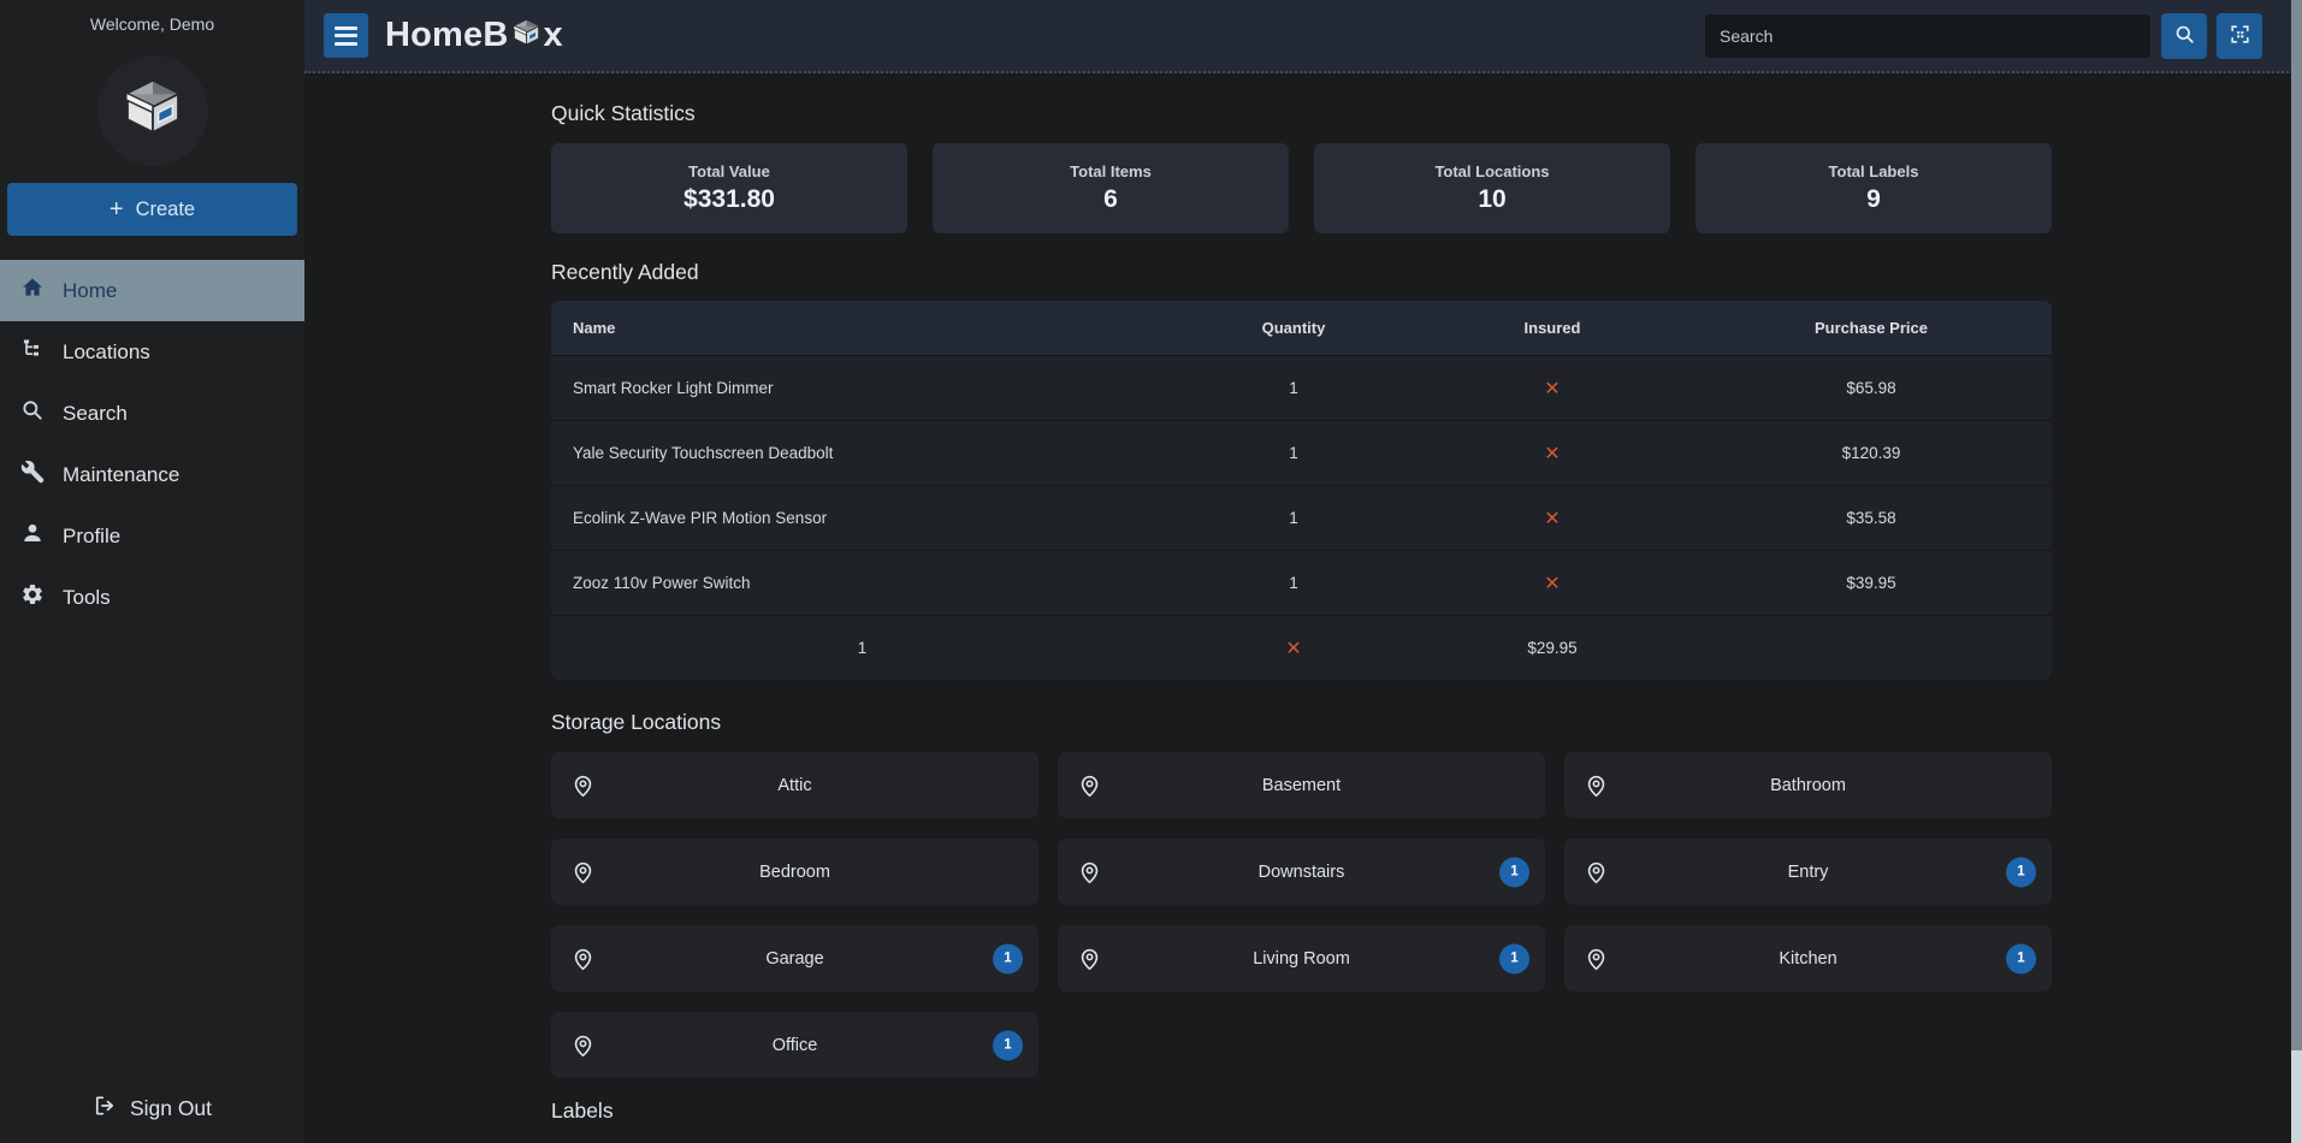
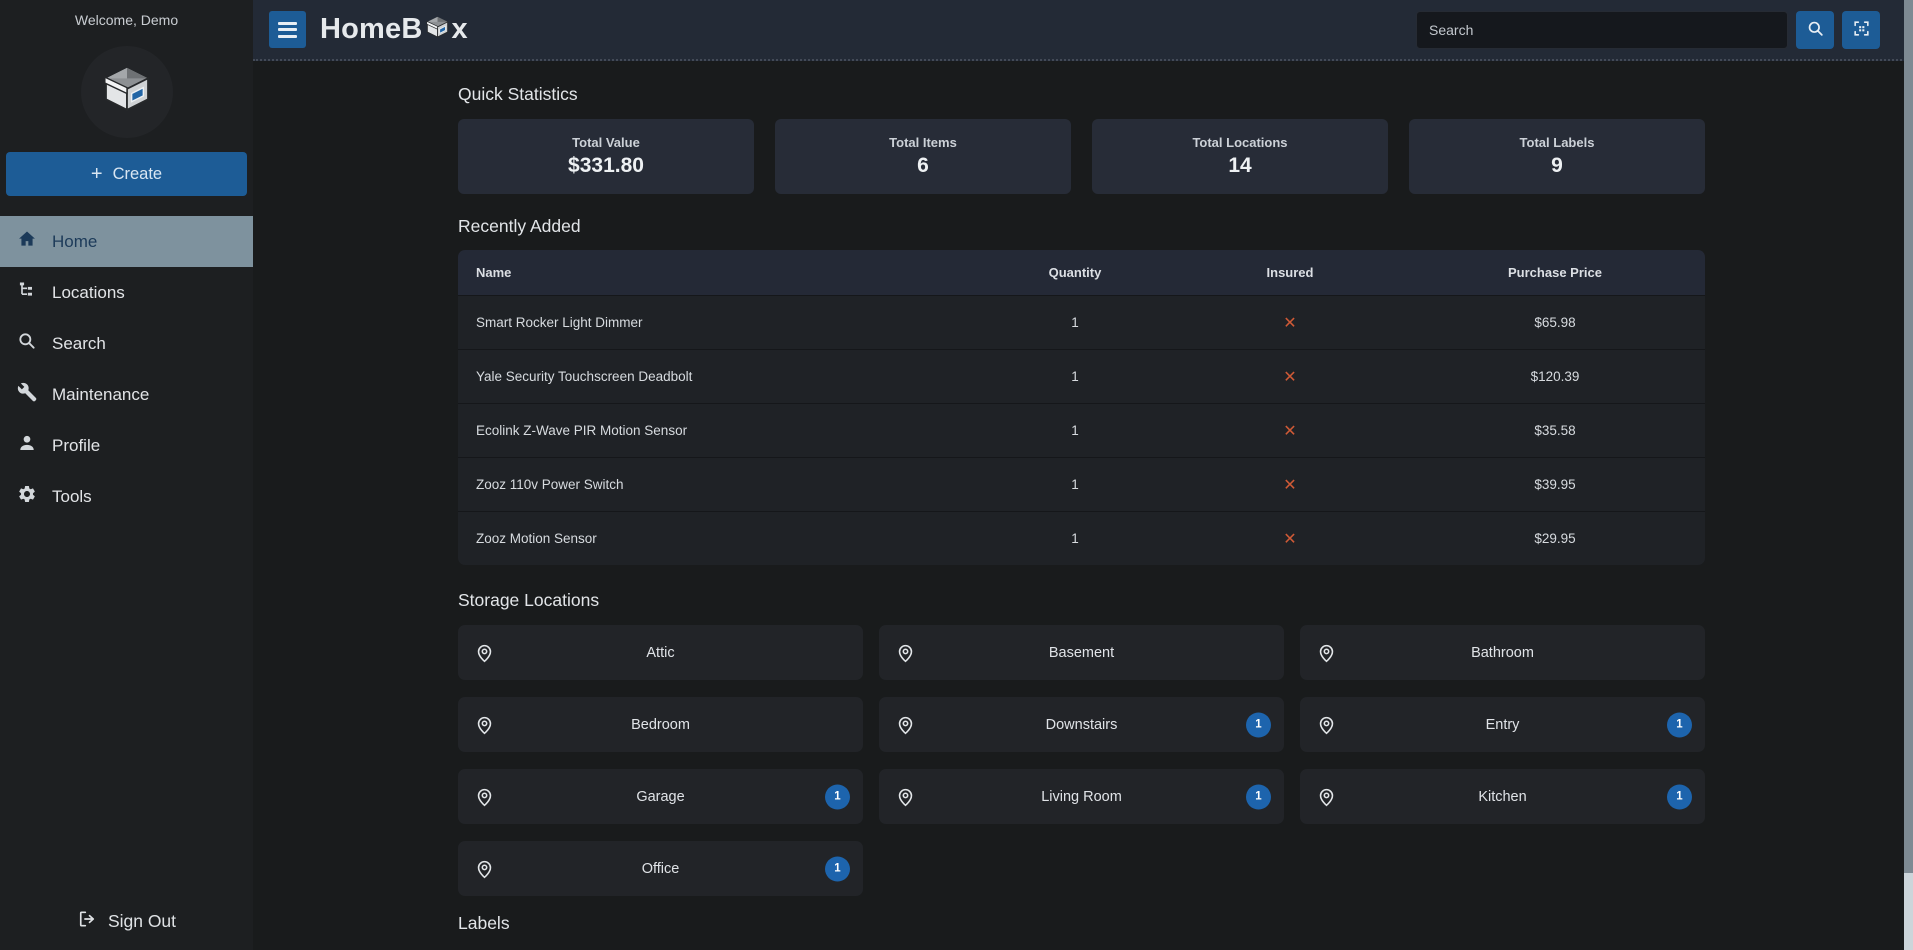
  Welcome, Demo
  +
  Create
  Home
  Locations
  Search
  Maintenance
  Profile
  Tools
  Sign Out
  HomeB
  x
  Search
  Quick Statistics
  Total Value
  $331.80
  Total Items
  6
  Total Locations
- 10
+ 14
  Total Labels
  9
  Recently Added
  Name
  Quantity
  Insured
  Purchase Price
  Smart Rocker Light Dimmer
  1
  ✕
  $65.98
  Yale Security Touchscreen Deadbolt
  1
  ✕
  $120.39
  Ecolink Z-Wave PIR Motion Sensor
  1
  ✕
  $35.58
  Zooz 110v Power Switch
  1
  ✕
  $39.95
+ Zooz Motion Sensor
  1
  ✕
  $29.95
  Storage Locations
  Attic
  Basement
  Bathroom
  Bedroom
  Downstairs
  1
  Entry
  1
  Garage
  1
  Living Room
  1
  Kitchen
  1
  Office
  1
  Labels
